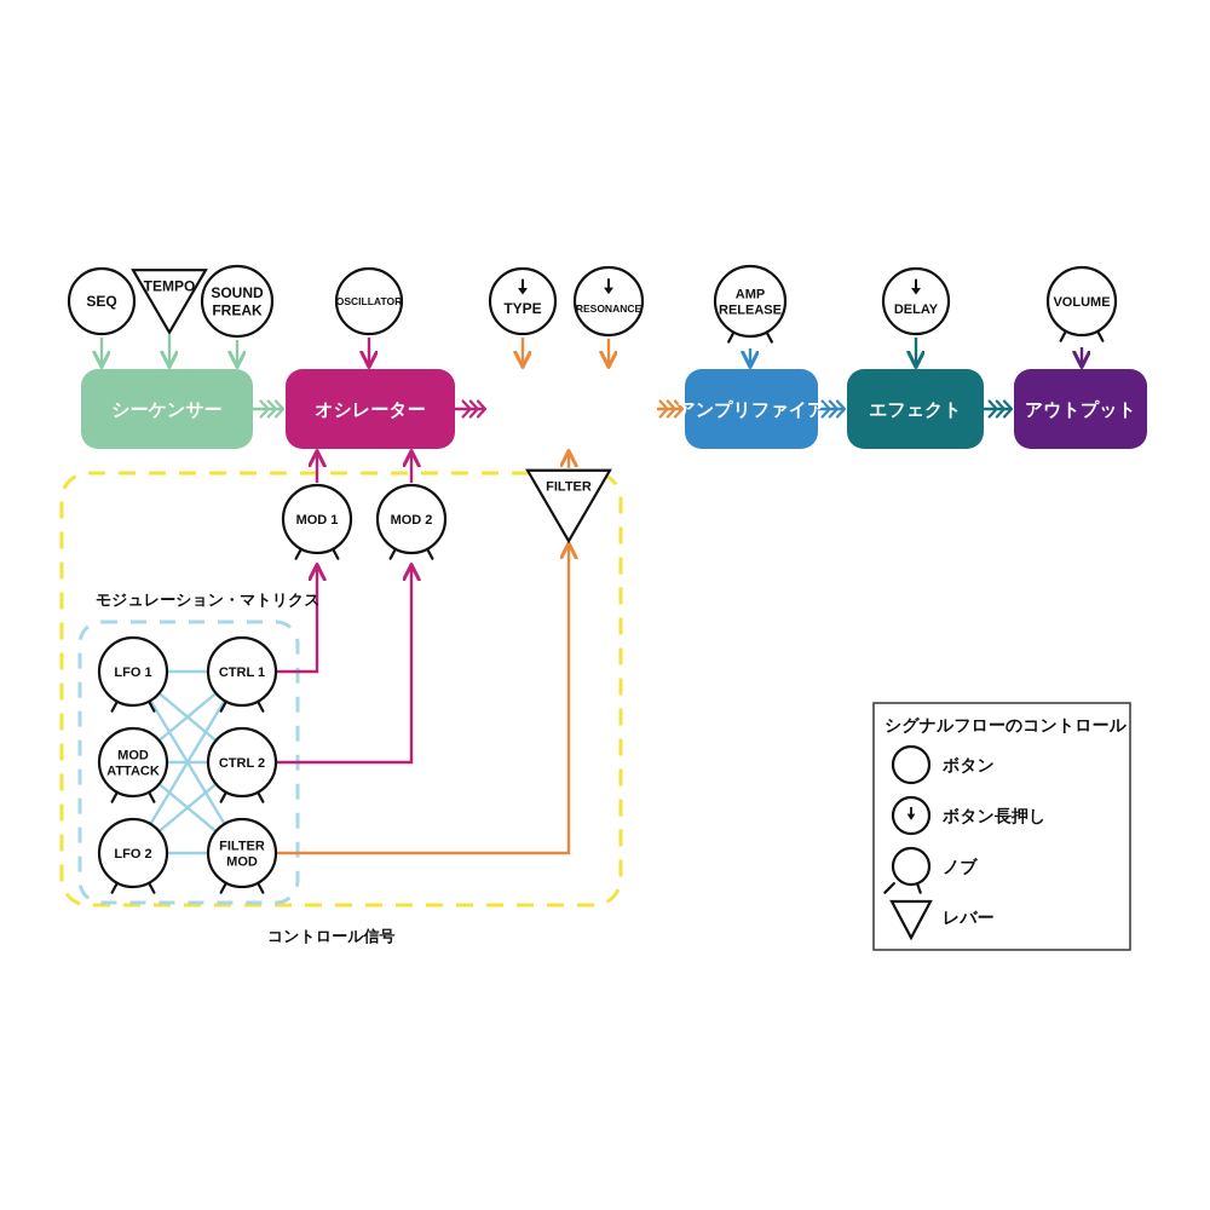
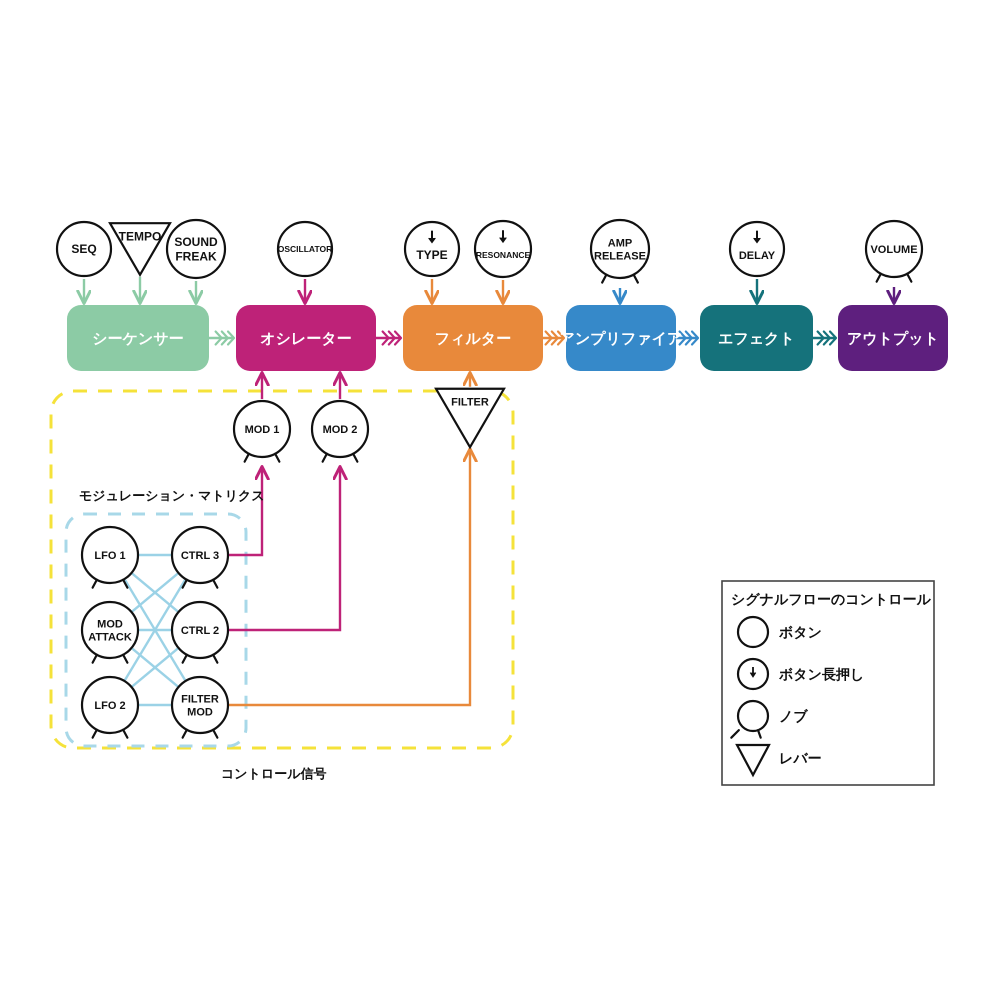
  シーケンサー
  オシレーター
+ フィルター
  アンプリファイア
  エフェクト
  アウトプット
  SEQ
  TEMPO
  SOUND
  FREAK
  OSCILLATOR
  TYPE
  RESONANCE
  AMP
  RELEASE
  DELAY
  VOLUME
  MOD 1
  MOD 2
  FILTER
  LFO 1
  MOD
  ATTACK
  LFO 2
- CTRL 1
+ CTRL 3
  CTRL 2
  FILTER
  MOD
  モジュレーション・マトリクス
  コントロール信号
  シグナルフローのコントロール
  ボタン
  ボタン長押し
  ノブ
  レバー
